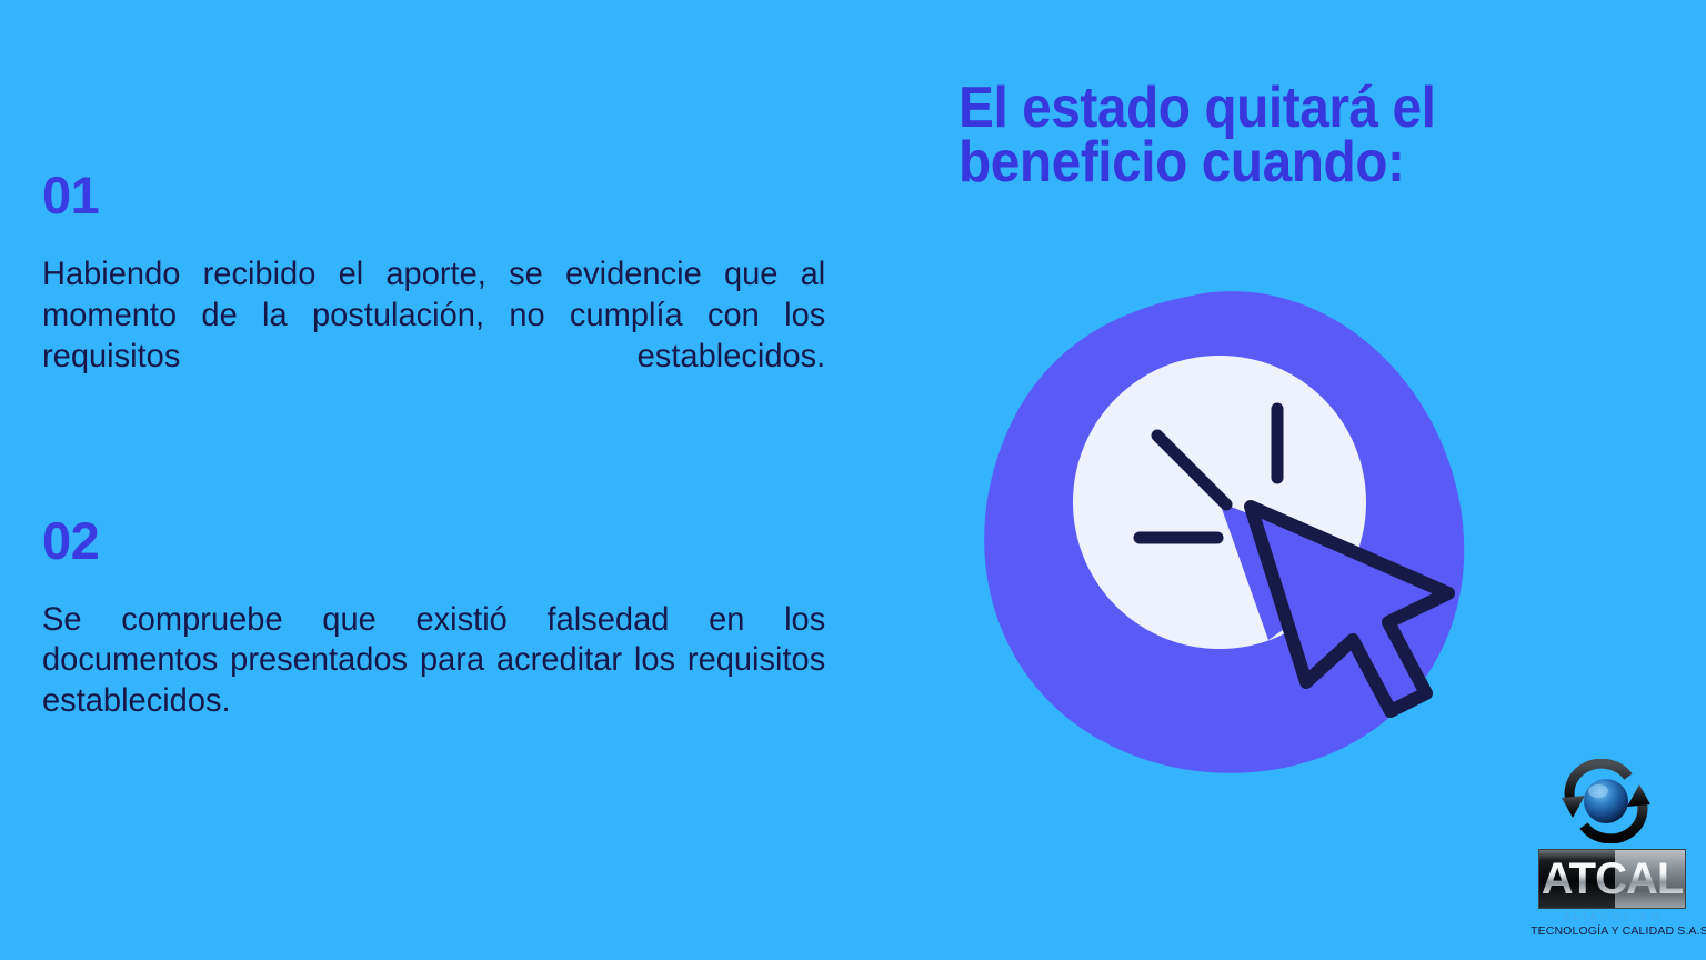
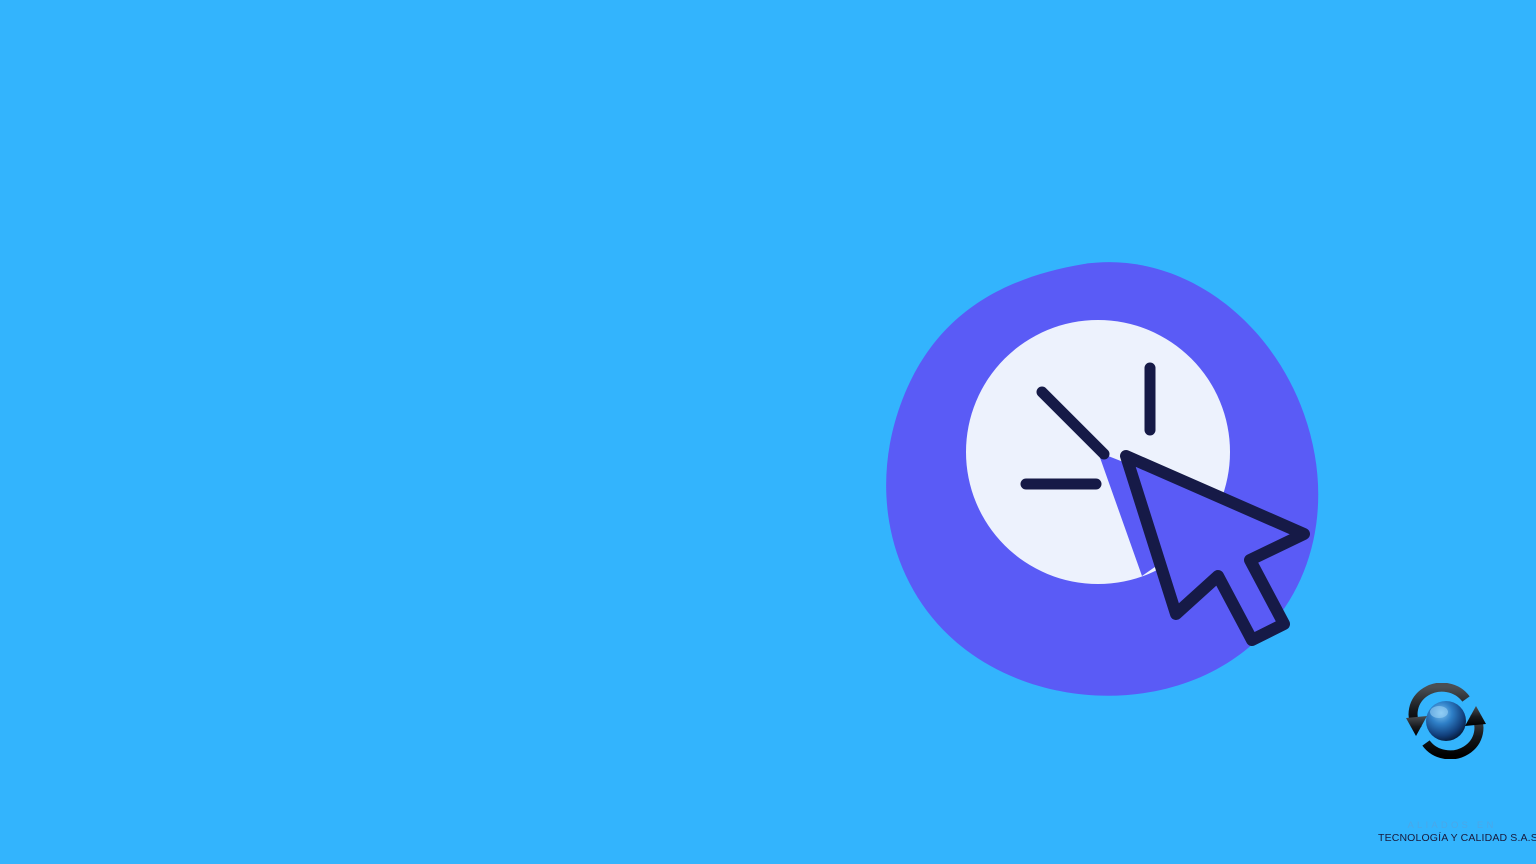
- El estado quitará el
- beneficio cuando:
- 01
- Habiendo recibido el aporte, se evidencie que al momento de la postulación, no cumplía con los requisitos establecidos.
- 02
- Se compruebe que existió falsedad en los documentos presentados para acreditar los requisitos establecidos.
- ATCAL
  TECNOLOGÍA Y CALIDAD S.A.S
